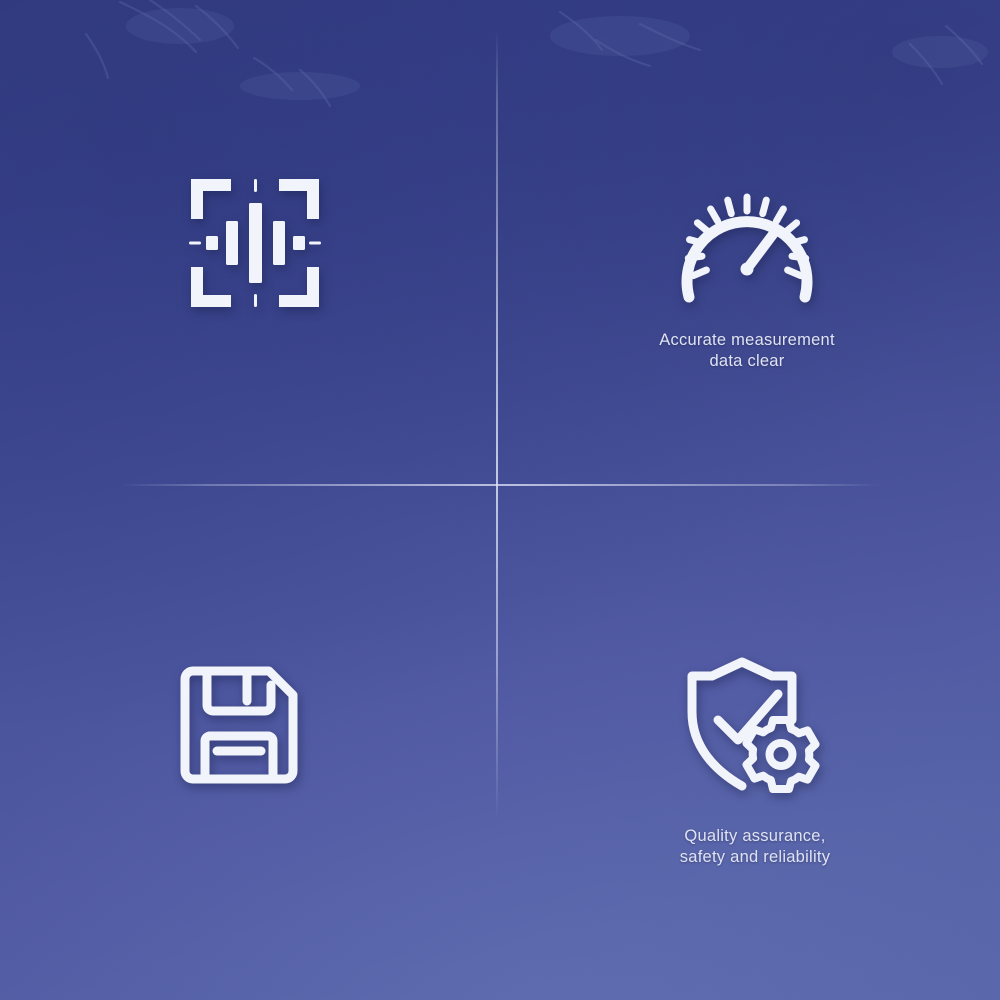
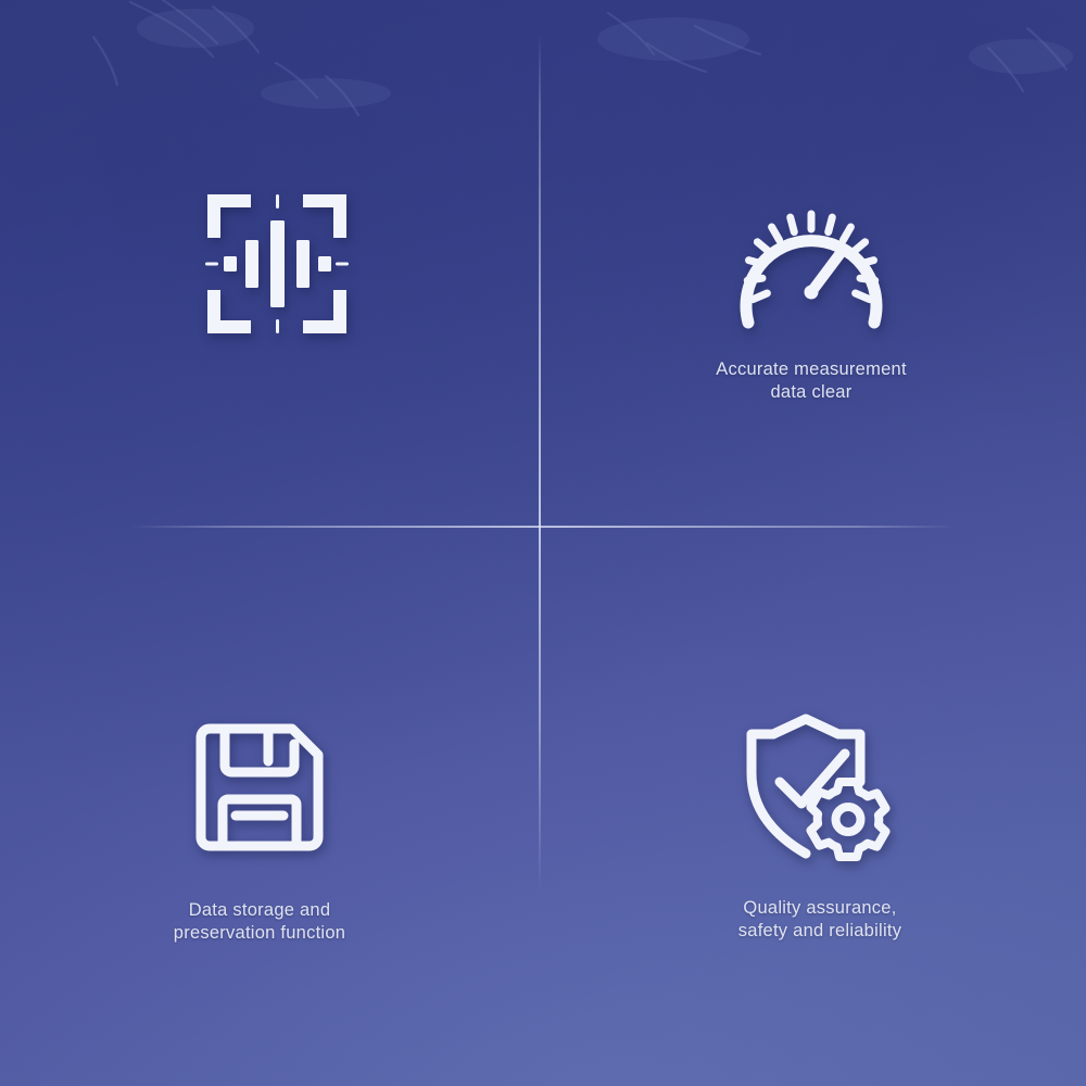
  Accurate measurement
  data clear
+ Data storage and
+ preservation function
  Quality assurance,
  safety and reliability
